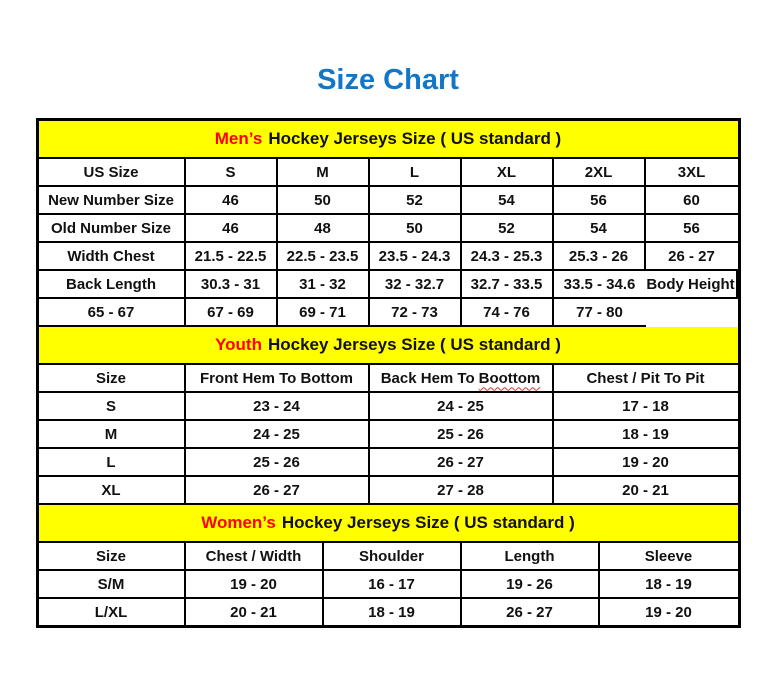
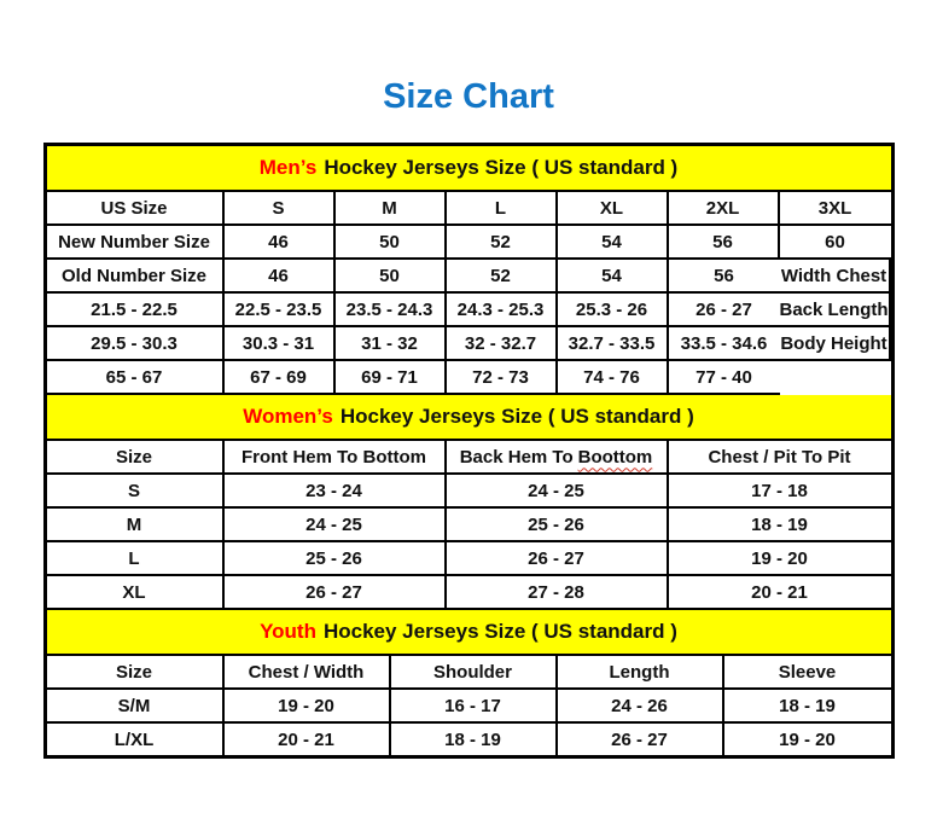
  Size Chart
  Men’s
  Hockey Jerseys Size ( US standard )
  US Size
  S
  M
  L
  XL
  2XL
  3XL
  New Number Size
  46
  50
  52
  54
  56
  60
  Old Number Size
  46
- 48
  50
  52
  54
  56
  Width Chest
  21.5 - 22.5
  22.5 - 23.5
  23.5 - 24.3
  24.3 - 25.3
  25.3 - 26
  26 - 27
  Back Length
+ 29.5 - 30.3
  30.3 - 31
  31 - 32
  32 - 32.7
  32.7 - 33.5
  33.5 - 34.6
  Body Height
  65 - 67
  67 - 69
  69 - 71
  72 - 73
  74 - 76
- 77 - 80
+ 77 - 40
- Youth
+ Women’s
  Hockey Jerseys Size ( US standard )
  Size
  Front Hem To Bottom
  Back Hem To
  Boottom
  Chest / Pit To Pit
  S
  23 - 24
  24 - 25
  17 - 18
  M
  24 - 25
  25 - 26
  18 - 19
  L
  25 - 26
  26 - 27
  19 - 20
  XL
  26 - 27
  27 - 28
  20 - 21
- Women’s
+ Youth
  Hockey Jerseys Size ( US standard )
  Size
  Chest / Width
  Shoulder
  Length
  Sleeve
  S/M
  19 - 20
  16 - 17
- 19 - 26
+ 24 - 26
  18 - 19
  L/XL
  20 - 21
  18 - 19
  26 - 27
  19 - 20
